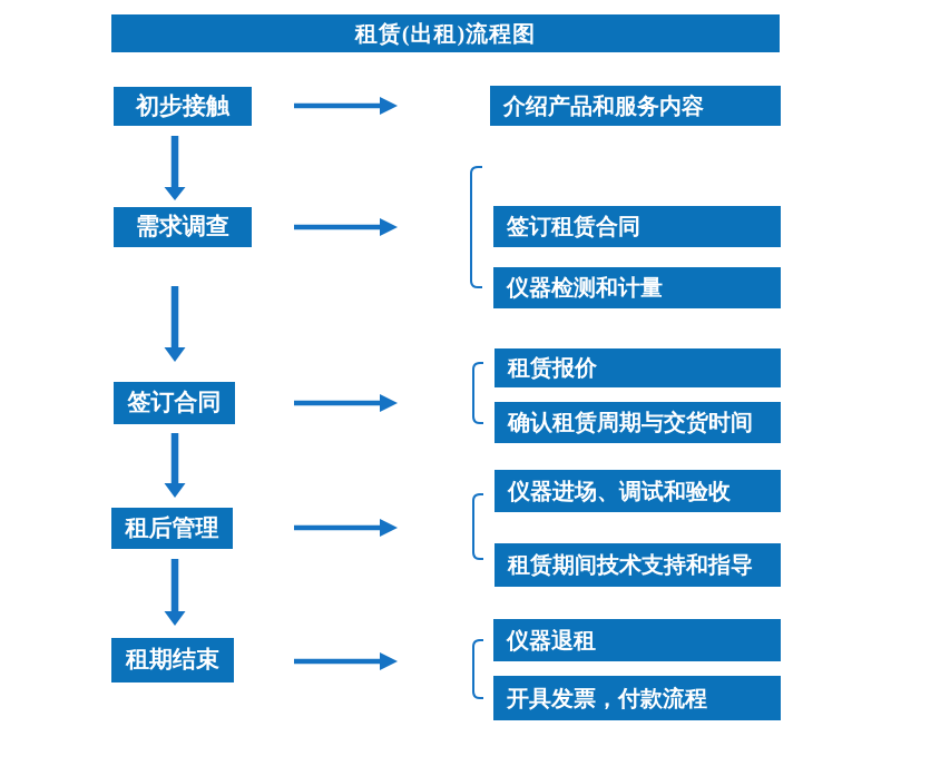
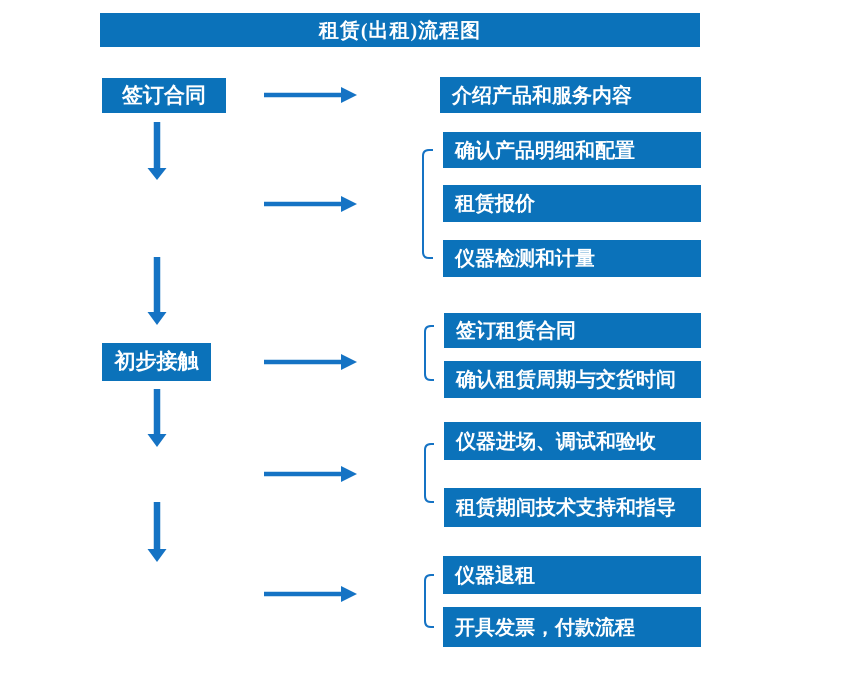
  租赁(出租)流程图
- 初步接触
+ 签订合同
- 需求调查
- 签订合同
+ 初步接触
- 租后管理
- 租期结束
  介绍产品和服务内容
+ 确认产品明细和配置
- 签订租赁合同
+ 租赁报价
  仪器检测和计量
- 租赁报价
+ 签订租赁合同
  确认租赁周期与交货时间
  仪器进场、调试和验收
  租赁期间技术支持和指导
  仪器退租
  开具发票，付款流程
